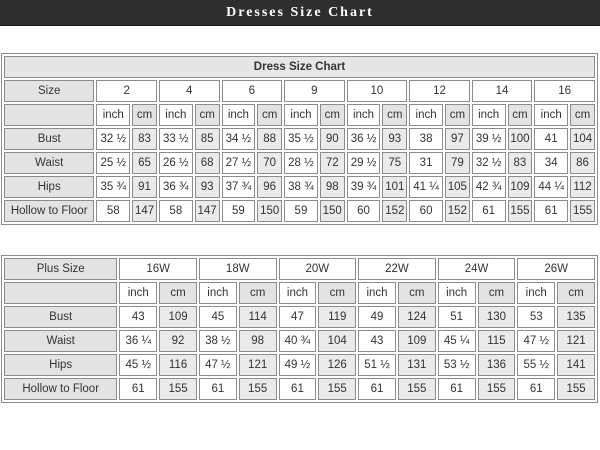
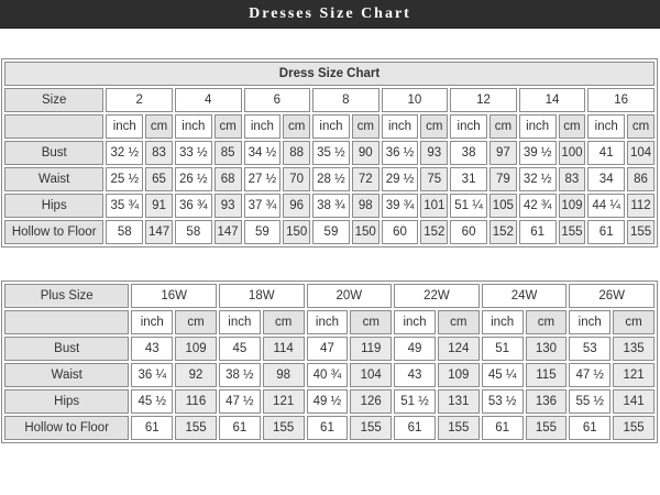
  Dresses Size Chart
  Dress Size Chart
- Size	2	4	6	9	10	12	14	16
+ Size	2	4	6	8	10	12	14	16
  	inch	cm	inch	cm	inch	cm	inch	cm	inch	cm	inch	cm	inch	cm	inch	cm
  Bust	32 ½	83	33 ½	85	34 ½	88	35 ½	90	36 ½	93	38	97	39 ½	100	41	104
  Waist	25 ½	65	26 ½	68	27 ½	70	28 ½	72	29 ½	75	31	79	32 ½	83	34	86
- Hips	35 ¾	91	36 ¾	93	37 ¾	96	38 ¾	98	39 ¾	101	41 ¼	105	42 ¾	109	44 ¼	112
+ Hips	35 ¾	91	36 ¾	93	37 ¾	96	38 ¾	98	39 ¾	101	51 ¼	105	42 ¾	109	44 ¼	112
  Hollow to Floor	58	147	58	147	59	150	59	150	60	152	60	152	61	155	61	155
  Plus Size	16W	18W	20W	22W	24W	26W
  	inch	cm	inch	cm	inch	cm	inch	cm	inch	cm	inch	cm
  Bust	43	109	45	114	47	119	49	124	51	130	53	135
  Waist	36 ¼	92	38 ½	98	40 ¾	104	43	109	45 ¼	115	47 ½	121
  Hips	45 ½	116	47 ½	121	49 ½	126	51 ½	131	53 ½	136	55 ½	141
  Hollow to Floor	61	155	61	155	61	155	61	155	61	155	61	155
